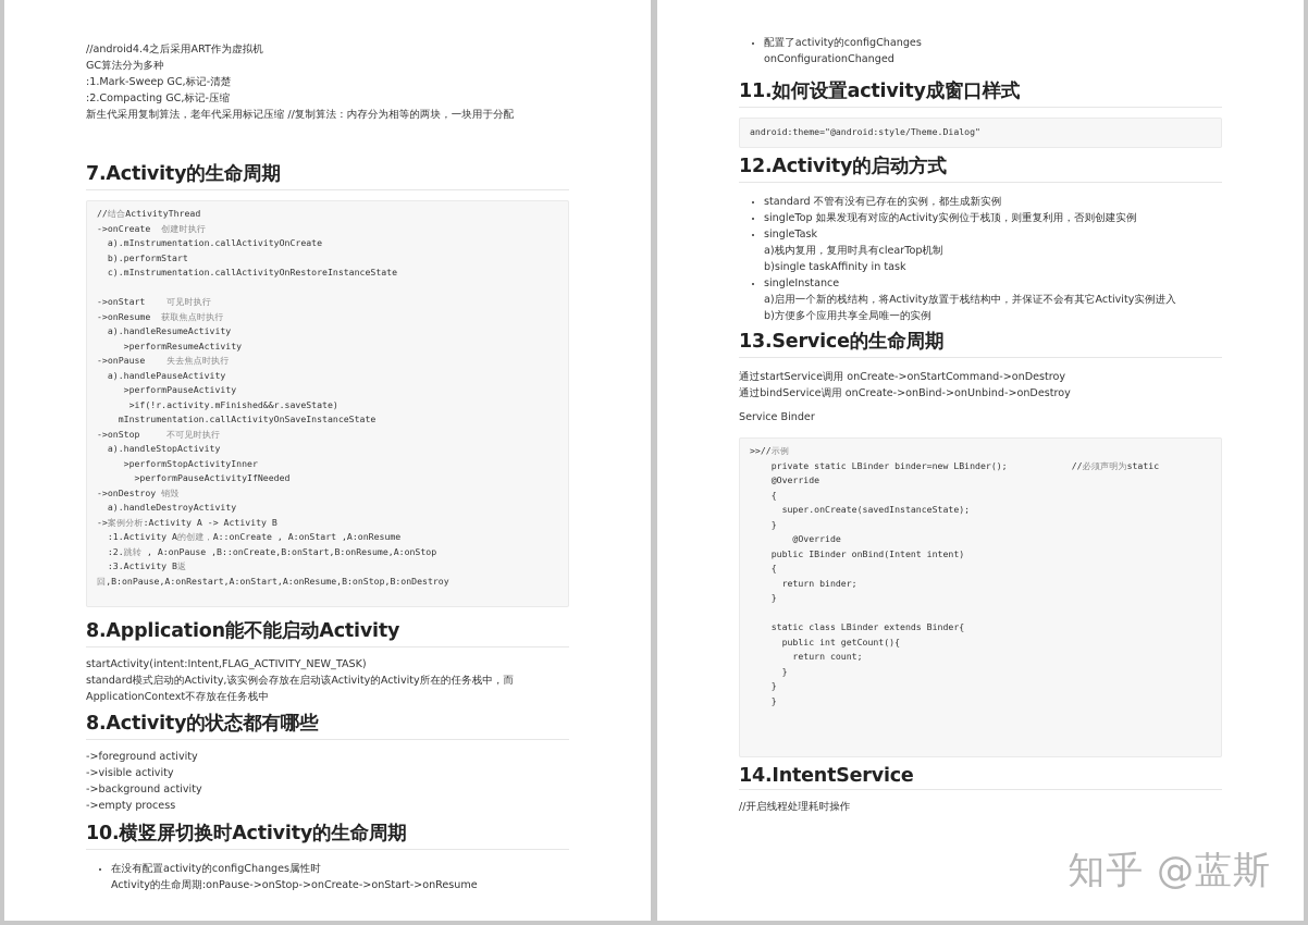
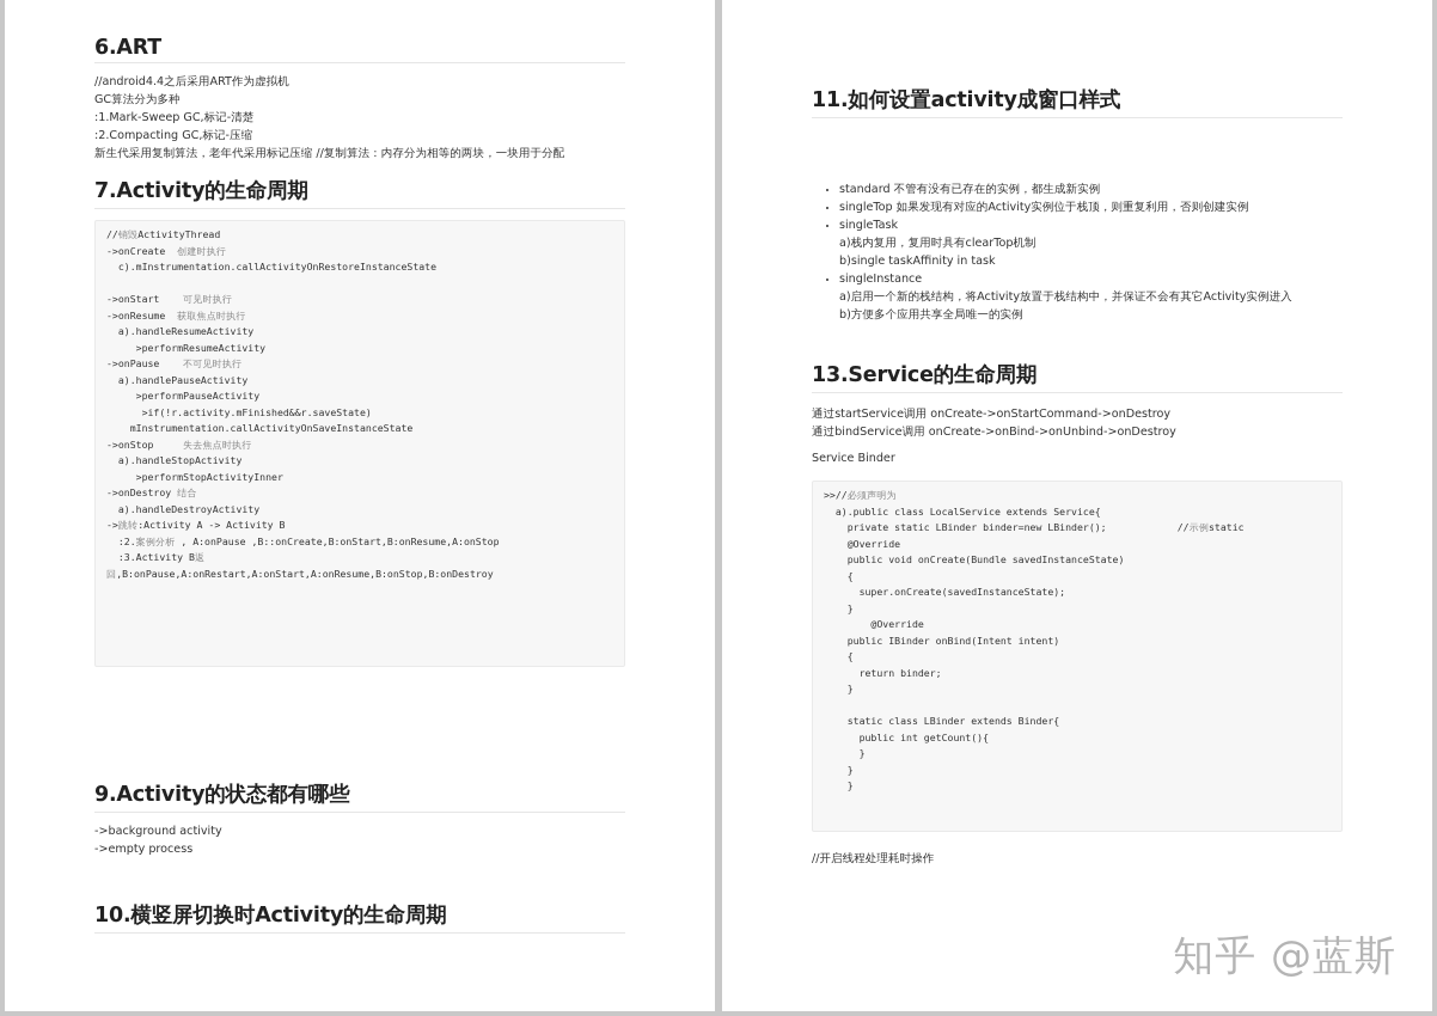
+ 6.ART
  //android4.4之后采用ART作为虚拟机
  GC算法分为多种
  :1.Mark-Sweep GC,标记-清楚
  :2.Compacting GC,标记-压缩
  新生代采用复制算法，老年代采用标记压缩 //复制算法：内存分为相等的两块，一块用于分配
  7.Activity的生命周期
- //结合ActivityThread
+ //销毁ActivityThread
  ->onCreate 创建时执行
- a).mInstrumentation.callActivityOnCreate
- b).performStart
  c).mInstrumentation.callActivityOnRestoreInstanceState
  ->onStart 可见时执行
  ->onResume 获取焦点时执行
  a).handleResumeActivity
  >performResumeActivity
- ->onPause 失去焦点时执行
+ ->onPause 不可见时执行
  a).handlePauseActivity
  >performPauseActivity
  >if(!r.activity.mFinished&&r.saveState)
  mInstrumentation.callActivityOnSaveInstanceState
- ->onStop 不可见时执行
+ ->onStop 失去焦点时执行
  a).handleStopActivity
  >performStopActivityInner
- >performPauseActivityIfNeeded
- ->onDestroy 销毁
+ ->onDestroy 结合
  a).handleDestroyActivity
- ->案例分析:Activity A -> Activity B
+ ->跳转:Activity A -> Activity B
- :1.Activity A的创建，A::onCreate , A:onStart ,A:onResume
- :2.跳转 , A:onPause ,B::onCreate,B:onStart,B:onResume,A:onStop
+ :2.案例分析 , A:onPause ,B::onCreate,B:onStart,B:onResume,A:onStop
  :3.Activity B返
  回,B:onPause,A:onRestart,A:onStart,A:onResume,B:onStop,B:onDestroy
- 8.Application能不能启动Activity
- startActivity(intent:Intent,FLAG_ACTIVITY_NEW_TASK)
- standard模式启动的Activity,该实例会存放在启动该Activity的Activity所在的任务栈中，而
- ApplicationContext不存放在任务栈中
- 8.Activity的状态都有哪些
+ 9.Activity的状态都有哪些
- ->foreground activity
- ->visible activity
  ->background activity
  ->empty process
  10.横竖屏切换时Activity的生命周期
- 在没有配置activity的configChanges属性时
- Activity的生命周期:onPause->onStop->onCreate->onStart->onResume
- 配置了activity的configChanges
- onConfigurationChanged
  11.如何设置activity成窗口样式
- android:theme="@android:style/Theme.Dialog"
- 12.Activity的启动方式
  standard 不管有没有已存在的实例，都生成新实例
  singleTop 如果发现有对应的Activity实例位于栈顶，则重复利用，否则创建实例
  singleTask
  a)栈内复用，复用时具有clearTop机制
  b)single taskAffinity in task
  singleInstance
  a)启用一个新的栈结构，将Activity放置于栈结构中，并保证不会有其它Activity实例进入
  b)方便多个应用共享全局唯一的实例
  13.Service的生命周期
  通过startService调用 onCreate->onStartCommand->onDestroy
  通过bindService调用 onCreate->onBind->onUnbind->onDestroy
  Service Binder
- >>//示例
+ >>//必须声明为
+ a).public class LocalService extends Service{
- private static LBinder binder=new LBinder(); //必须声明为static
+ private static LBinder binder=new LBinder(); //示例static
  @Override
+ public void onCreate(Bundle savedInstanceState)
  {
  super.onCreate(savedInstanceState);
  }
  @Override
  public IBinder onBind(Intent intent)
  {
  return binder;
  }
  static class LBinder extends Binder{
  public int getCount(){
- return count;
  }
  }
  }
- 14.IntentService
  //开启线程处理耗时操作
  知乎 @蓝斯
